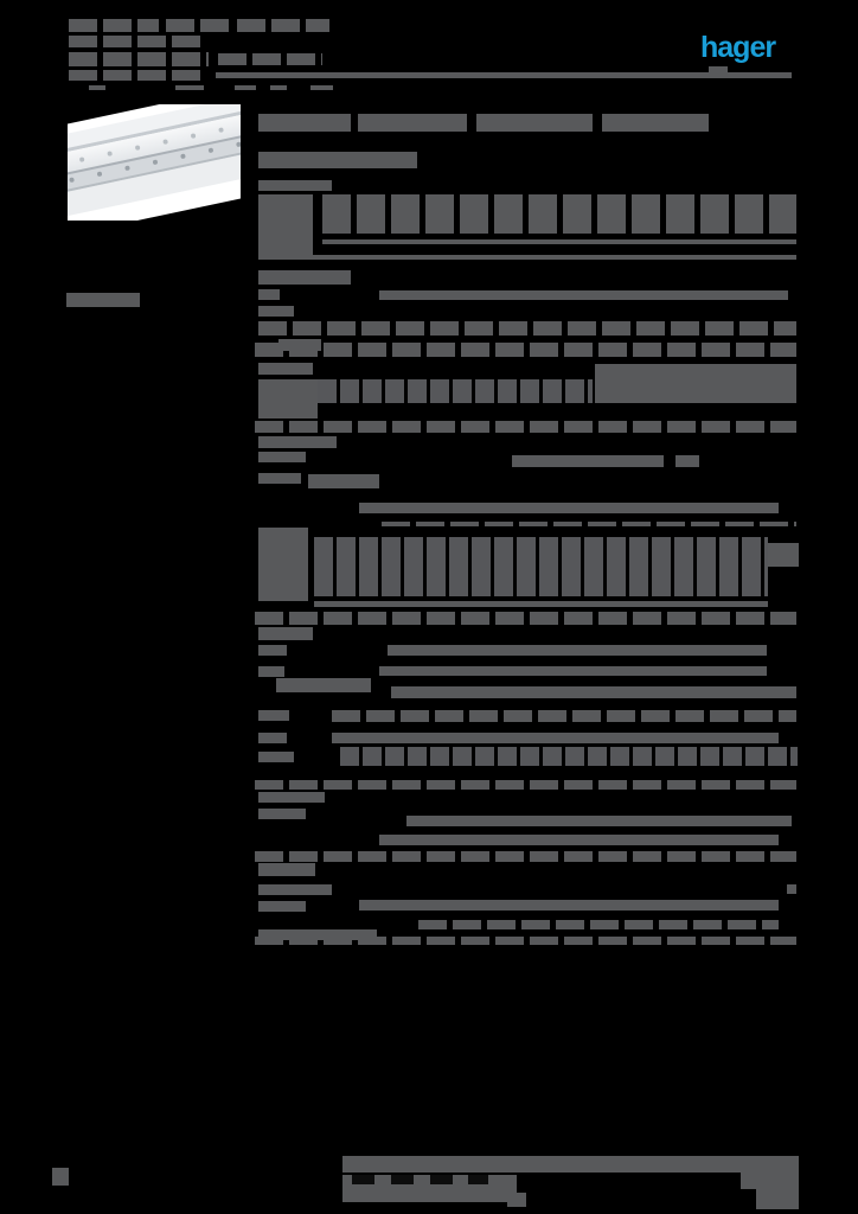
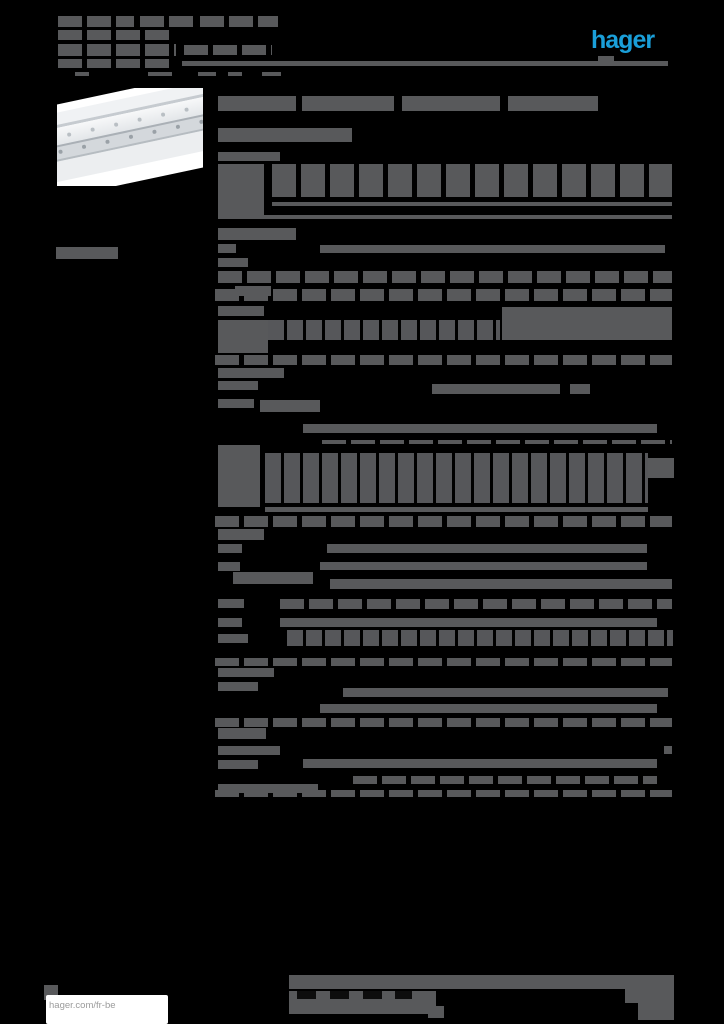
  hager
+ hager.com/fr-be
